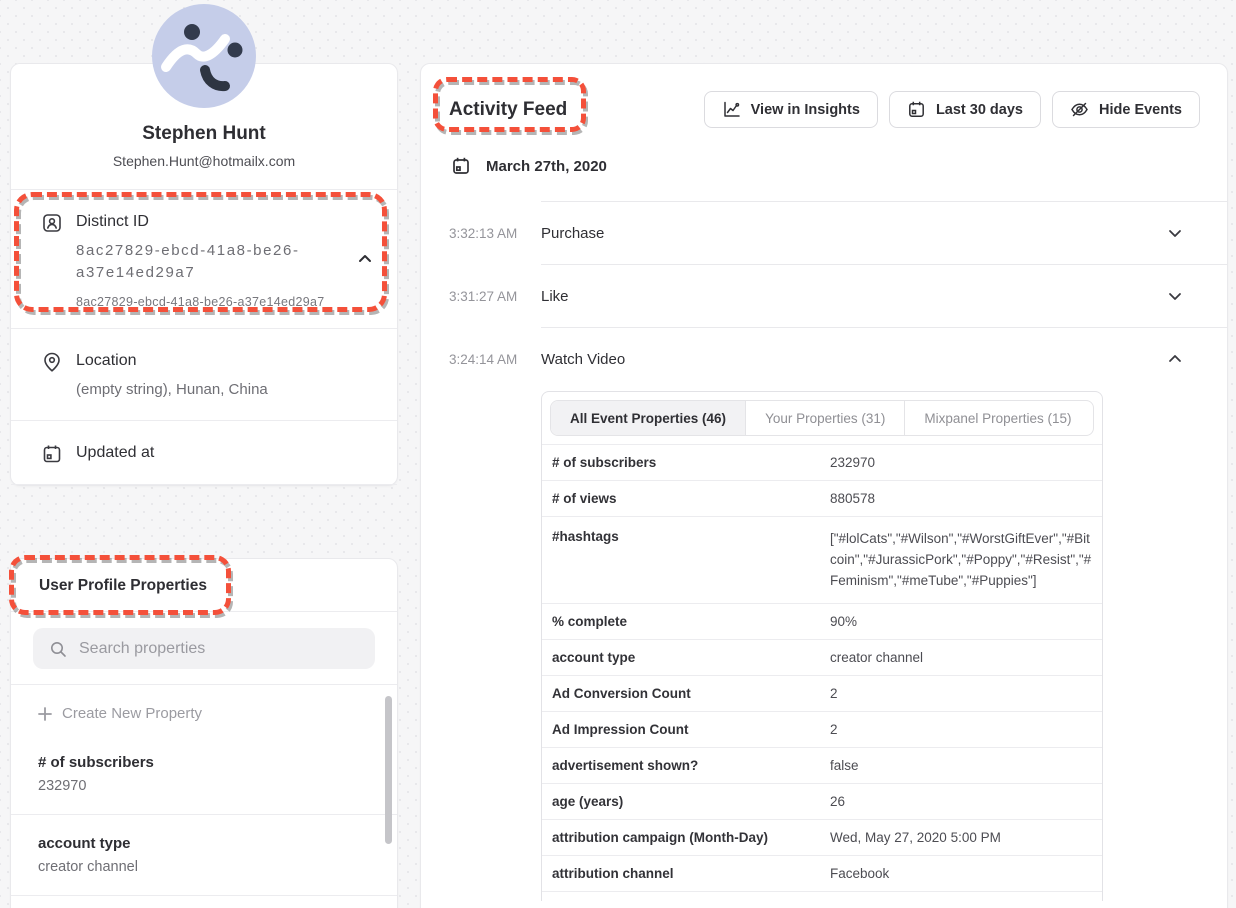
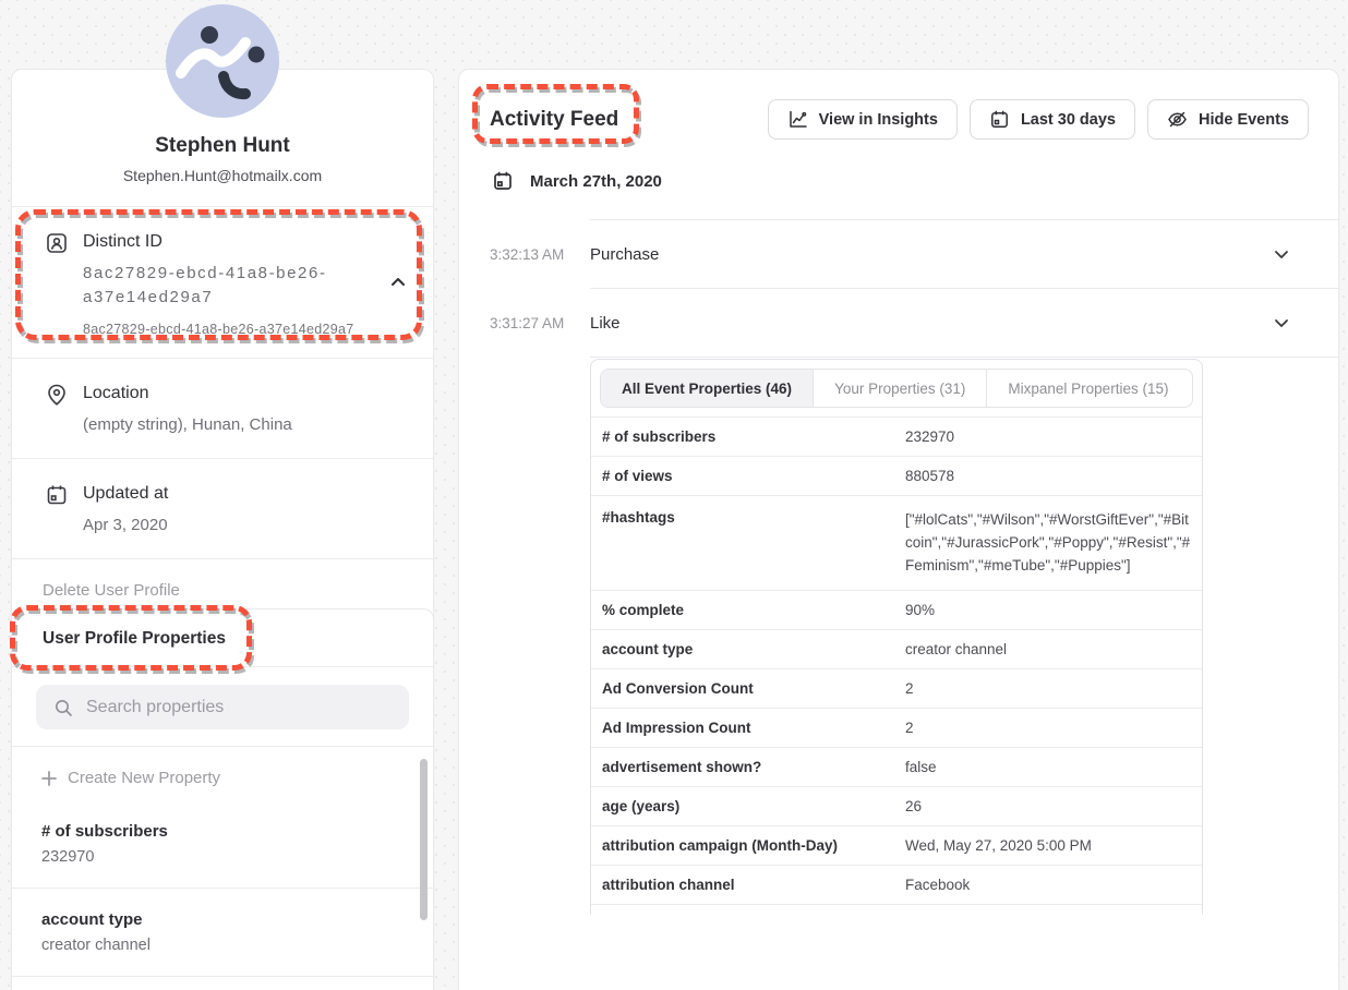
  Stephen Hunt
  Stephen.Hunt@hotmailx.com
  Distinct ID
  8ac27829-ebcd-41a8-be26-a37e14ed29a7
  8ac27829-ebcd-41a8-be26-a37e14ed29a7
  Location
  (empty string), Hunan, China
  Updated at
+ Apr 3, 2020
+ Delete User Profile
  User Profile Properties
  Search properties
  Create New Property
  # of subscribers
  232970
  account type
  creator channel
  Activity Feed
  View in Insights
  Last 30 days
  Hide Events
  March 27th, 2020
  3:32:13 AM
  Purchase
  3:31:27 AM
  Like
- 3:24:14 AM
- Watch Video
  All Event Properties (46)
  Your Properties (31)
  Mixpanel Properties (15)
  # of subscribers
  232970
  # of views
  880578
  #hashtags
  ["#lolCats","#Wilson","#WorstGiftEver","#Bitcoin","#JurassicPork","#Poppy","#Resist","#Feminism","#meTube","#Puppies"]
  % complete
  90%
  account type
  creator channel
  Ad Conversion Count
  2
  Ad Impression Count
  2
  advertisement shown?
  false
  age (years)
  26
  attribution campaign (Month-Day)
  Wed, May 27, 2020 5:00 PM
  attribution channel
  Facebook
